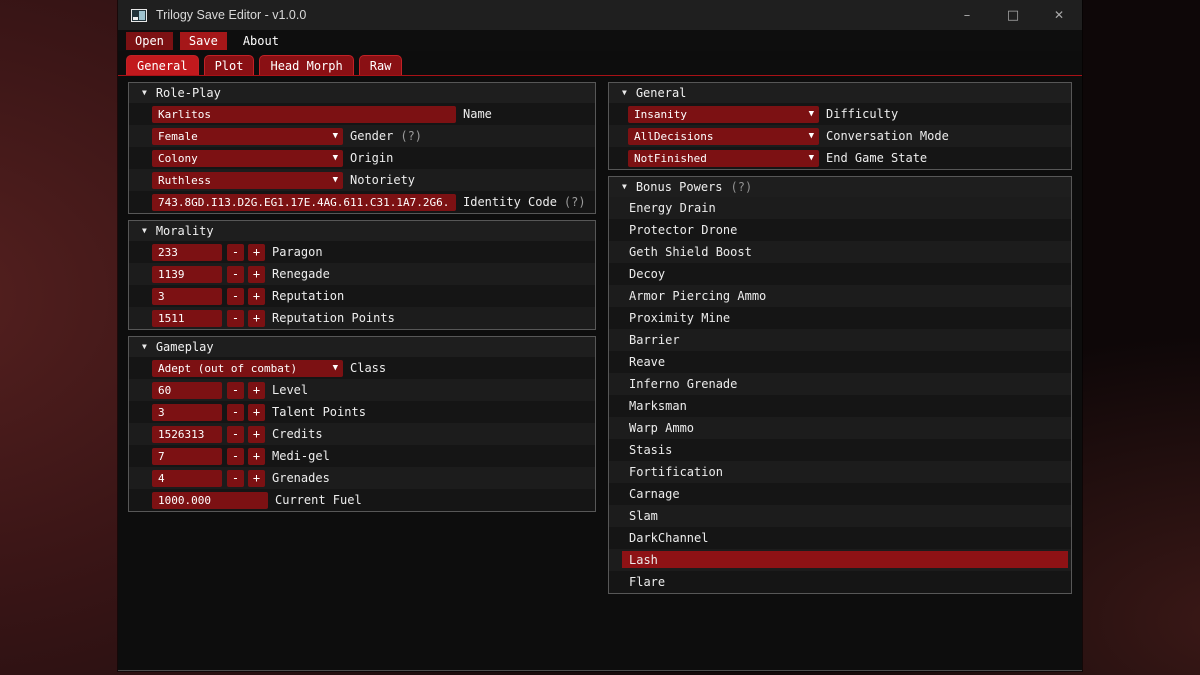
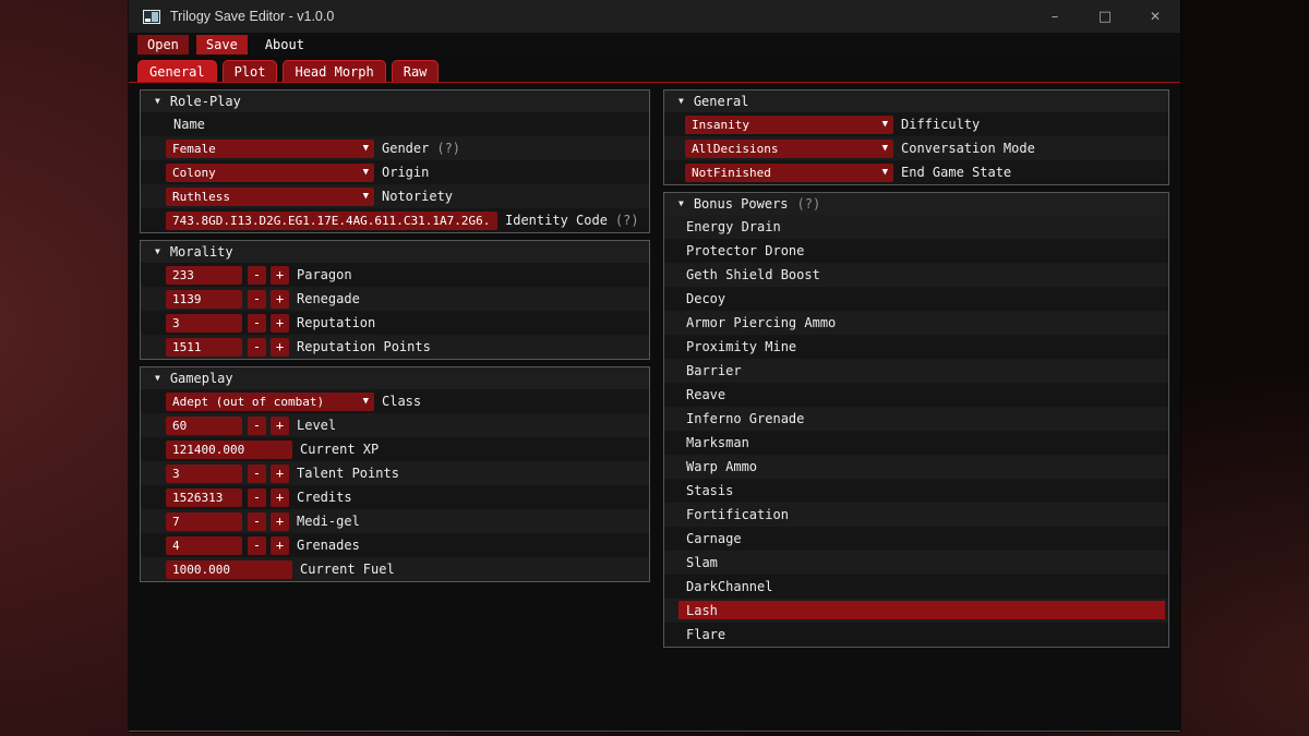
  Trilogy Save Editor - v1.0.0
  –
  □
  ✕
  Open
  Save
  About
  General
  Plot
  Head Morph
  Raw
  ▼
  Role-Play
- Karlitos
  Name
  Female
  ▼
  Gender
  (?)
  Colony
  ▼
  Origin
  Ruthless
  ▼
  Notoriety
  743.8GD.I13.D2G.EG1.17E.4AG.611.C31.1A7.2G6.
  Identity Code
  (?)
  ▼
  Morality
  233
  -
  +
  Paragon
  1139
  -
  +
  Renegade
  3
  -
  +
  Reputation
  1511
  -
  +
  Reputation Points
  ▼
  Gameplay
  Adept (out of combat)
  ▼
  Class
  60
  -
  +
  Level
+ 121400.000
+ Current XP
  3
  -
  +
  Talent Points
  1526313
  -
  +
  Credits
  7
  -
  +
  Medi-gel
  4
  -
  +
  Grenades
  1000.000
  Current Fuel
  ▼
  General
  Insanity
  ▼
  Difficulty
  AllDecisions
  ▼
  Conversation Mode
  NotFinished
  ▼
  End Game State
  ▼
  Bonus Powers
  (?)
  Energy Drain
  Protector Drone
  Geth Shield Boost
  Decoy
  Armor Piercing Ammo
  Proximity Mine
  Barrier
  Reave
  Inferno Grenade
  Marksman
  Warp Ammo
  Stasis
  Fortification
  Carnage
  Slam
  DarkChannel
  Lash
  Flare
